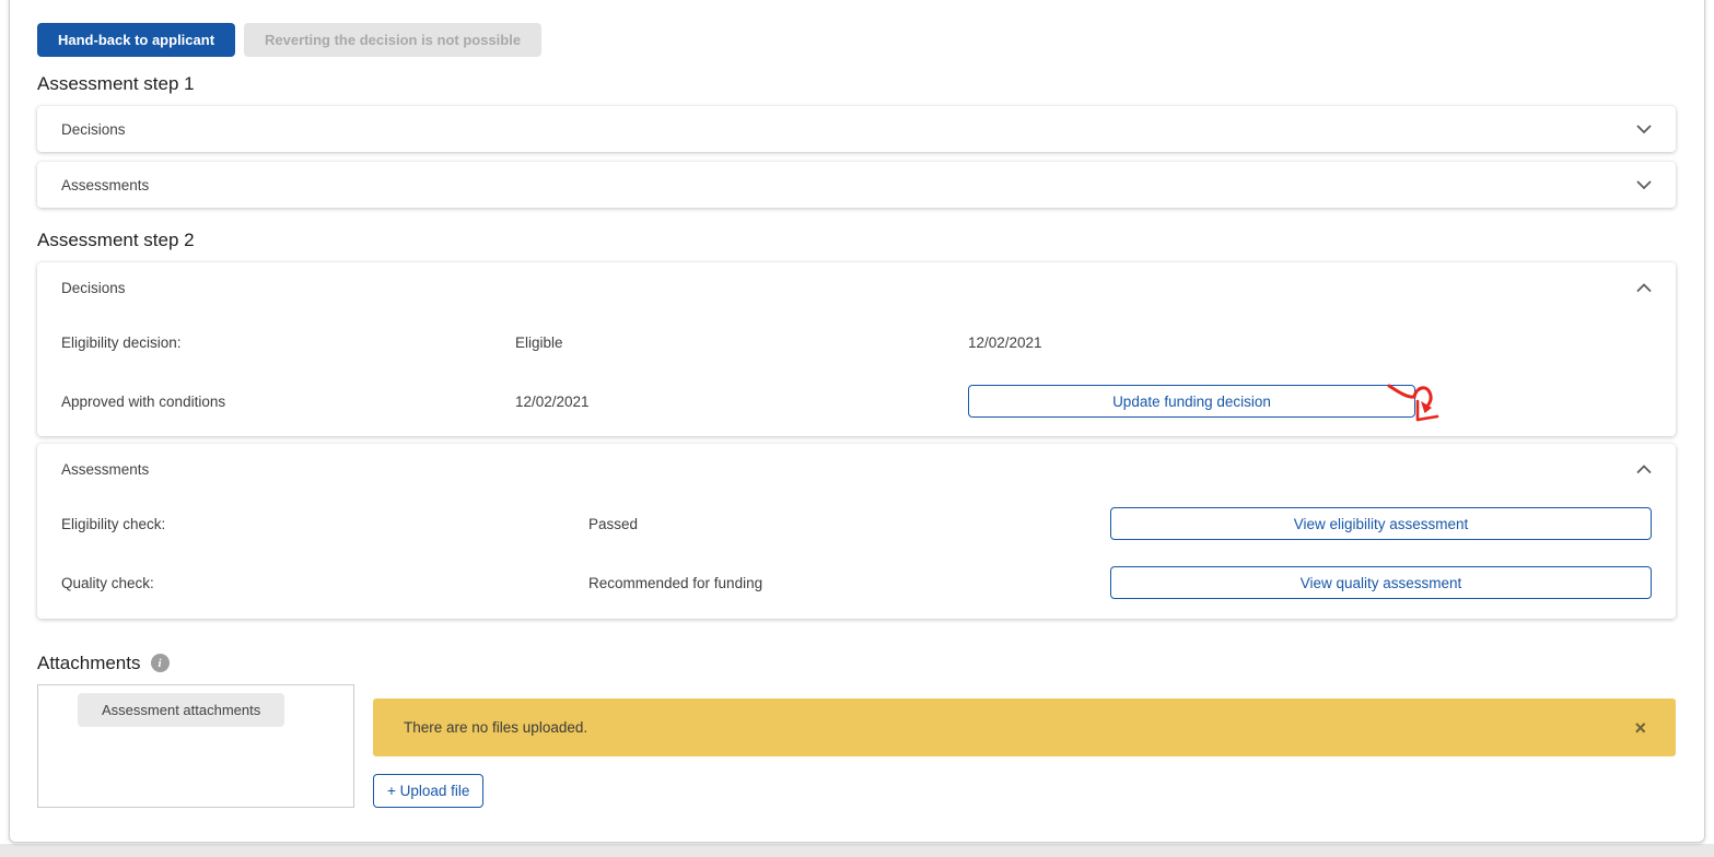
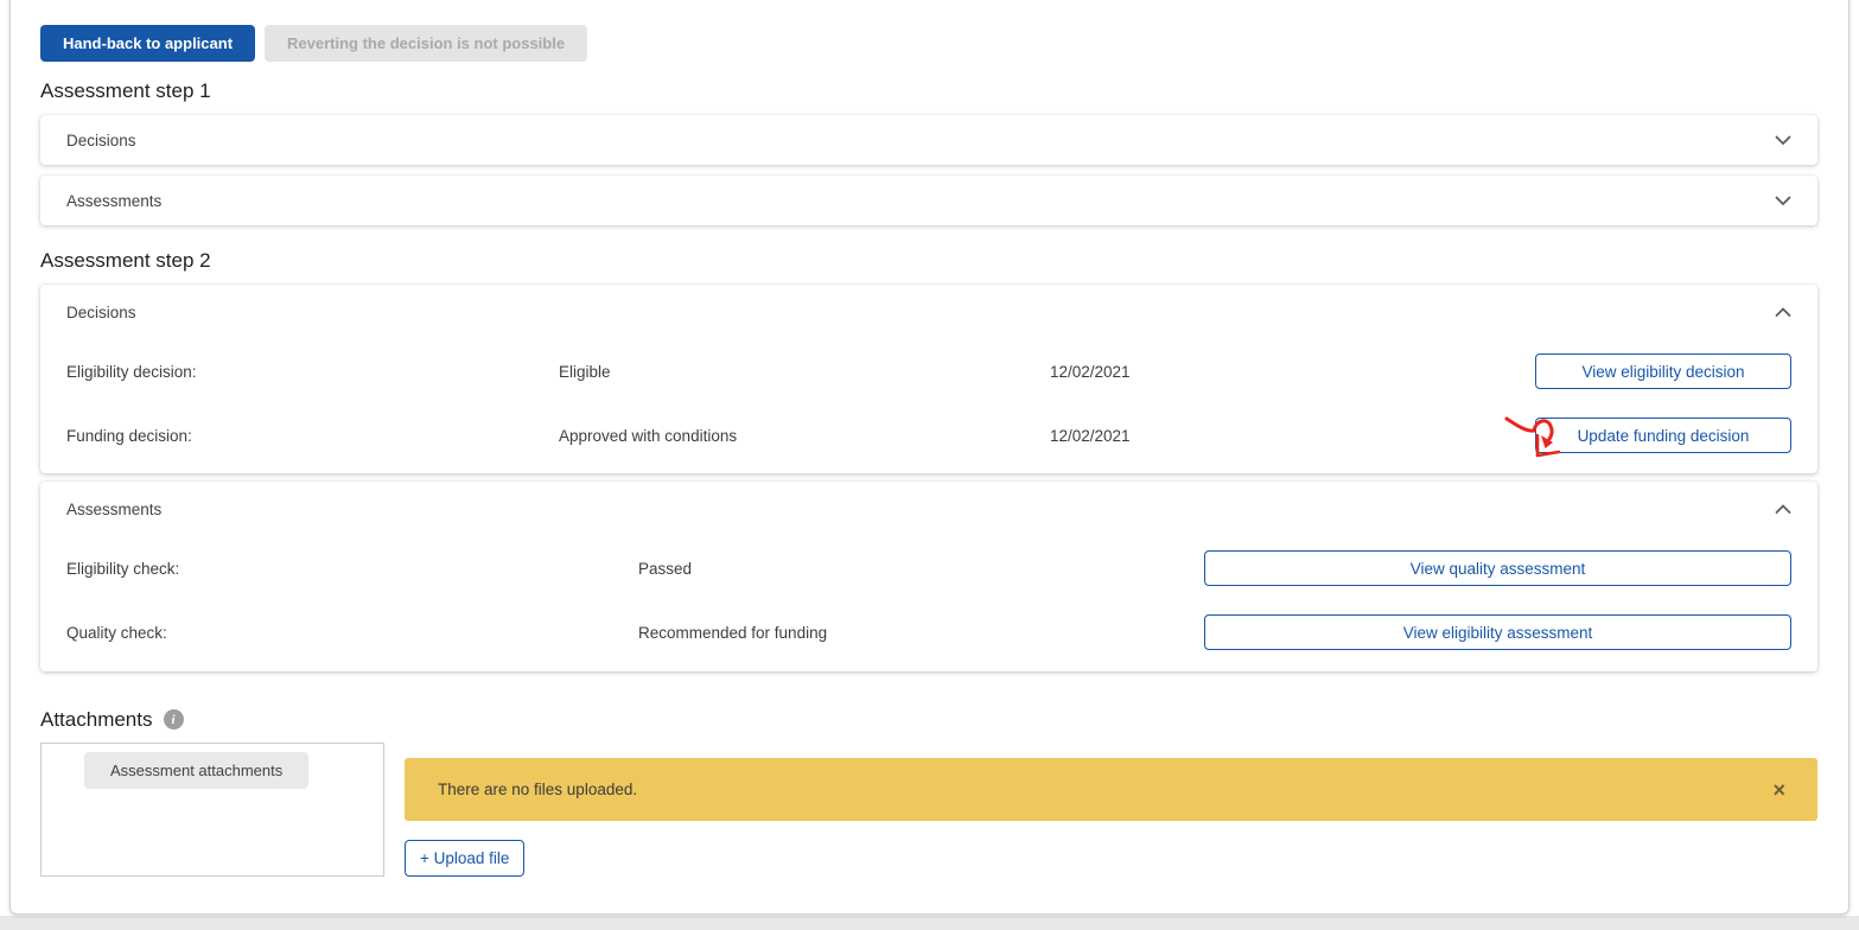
  Hand-back to applicant
  Reverting the decision is not possible
  Assessment step 1
  Decisions
  Assessments
  Assessment step 2
  Decisions
  Eligibility decision:
  Eligible
  12/02/2021
+ View eligibility decision
+ Funding decision:
  Approved with conditions
  12/02/2021
  Update funding decision
  Assessments
  Eligibility check:
  Passed
- View eligibility assessment
+ View quality assessment
  Quality check:
  Recommended for funding
- View quality assessment
+ View eligibility assessment
  Attachments
  i
  Assessment attachments
  There are no files uploaded.
  ×
  + Upload file
